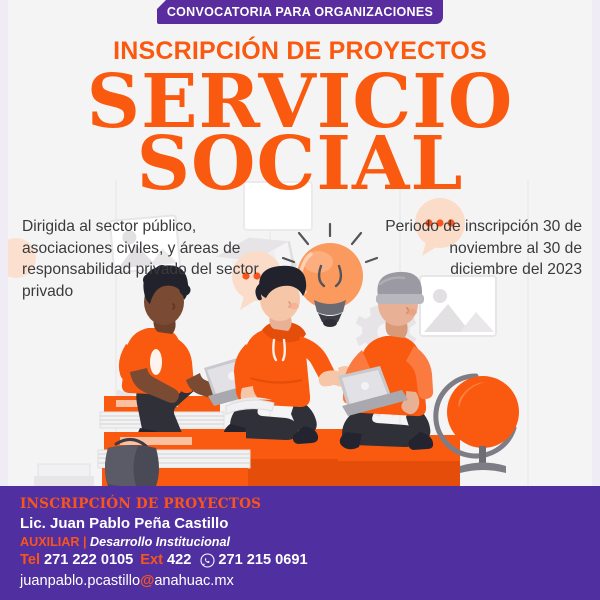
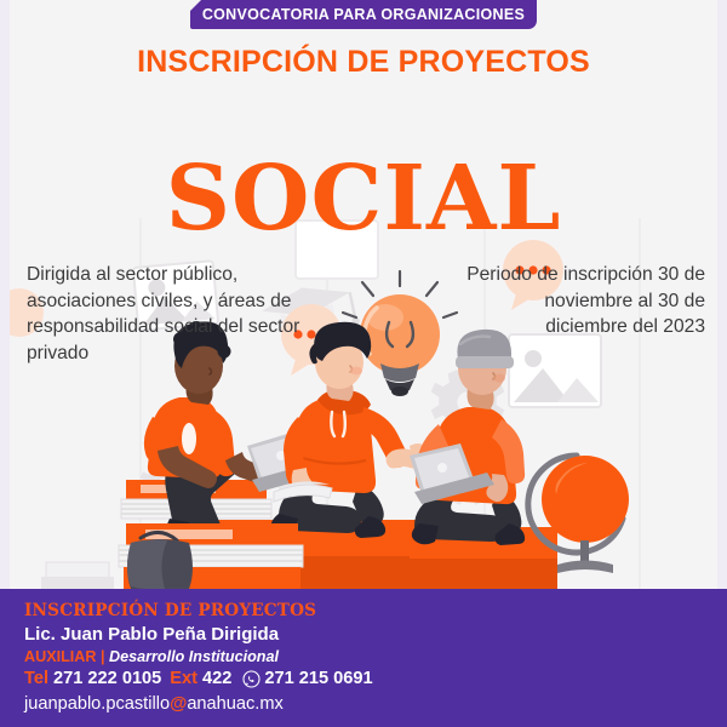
  CONVOCATORIA PARA ORGANIZACIONES
  INSCRIPCIÓN DE PROYECTOS
- SERVICIO
  SOCIAL
- Dirigida al sector público, asociaciones civiles, y áreas de responsabilidad privado del sector privado
+ Dirigida al sector público, asociaciones civiles, y áreas de responsabilidad social del sector privado
  Periodo de inscripción 30 de noviembre al 30 de diciembre del 2023
  INSCRIPCIÓN DE PROYECTOS
- Lic. Juan Pablo Peña Castillo
+ Lic. Juan Pablo Peña Dirigida
  AUXILIAR | Desarrollo Institucional
  Tel
  271 222 0105
  Ext
  422
  271 215 0691
  juanpablo.pcastillo@anahuac.mx
